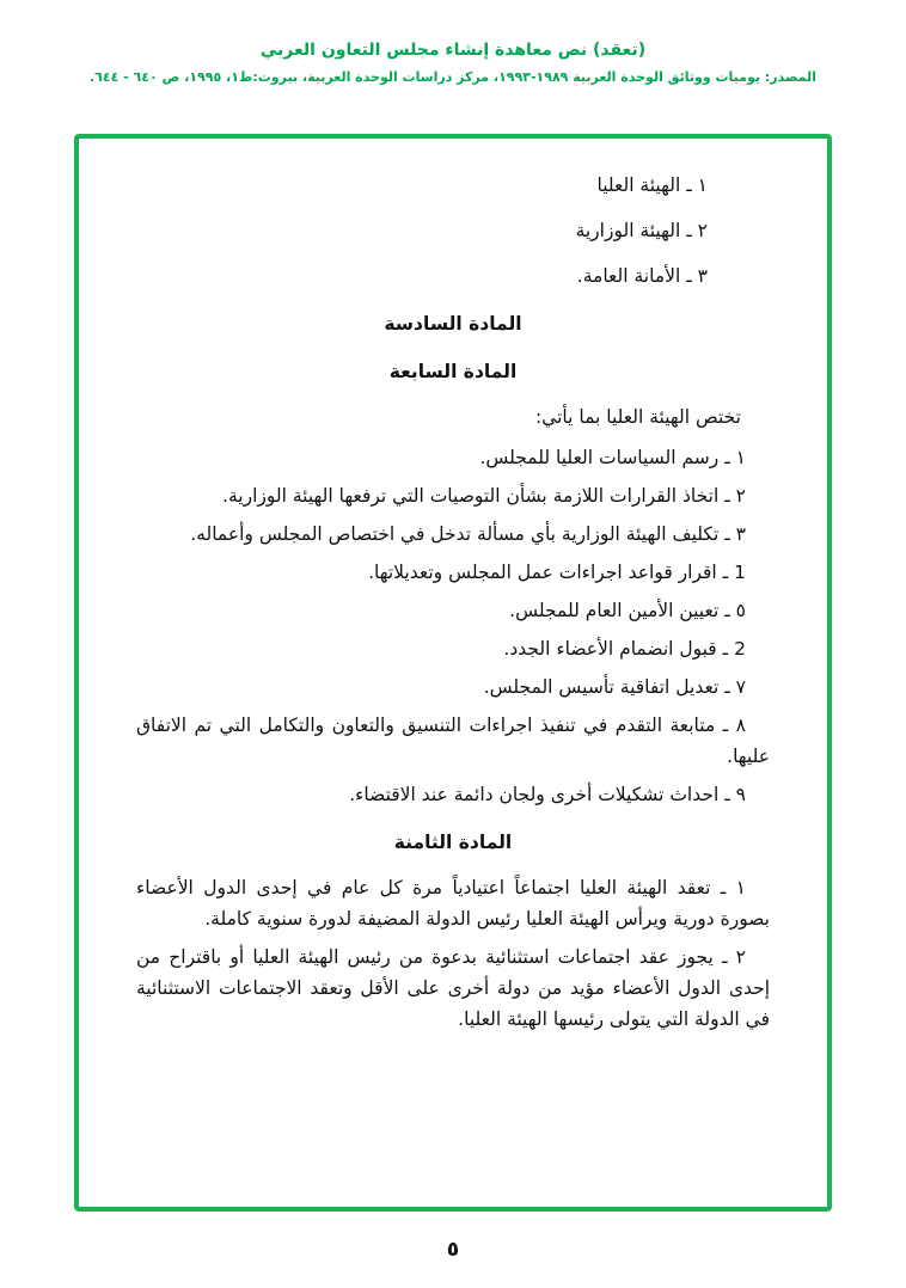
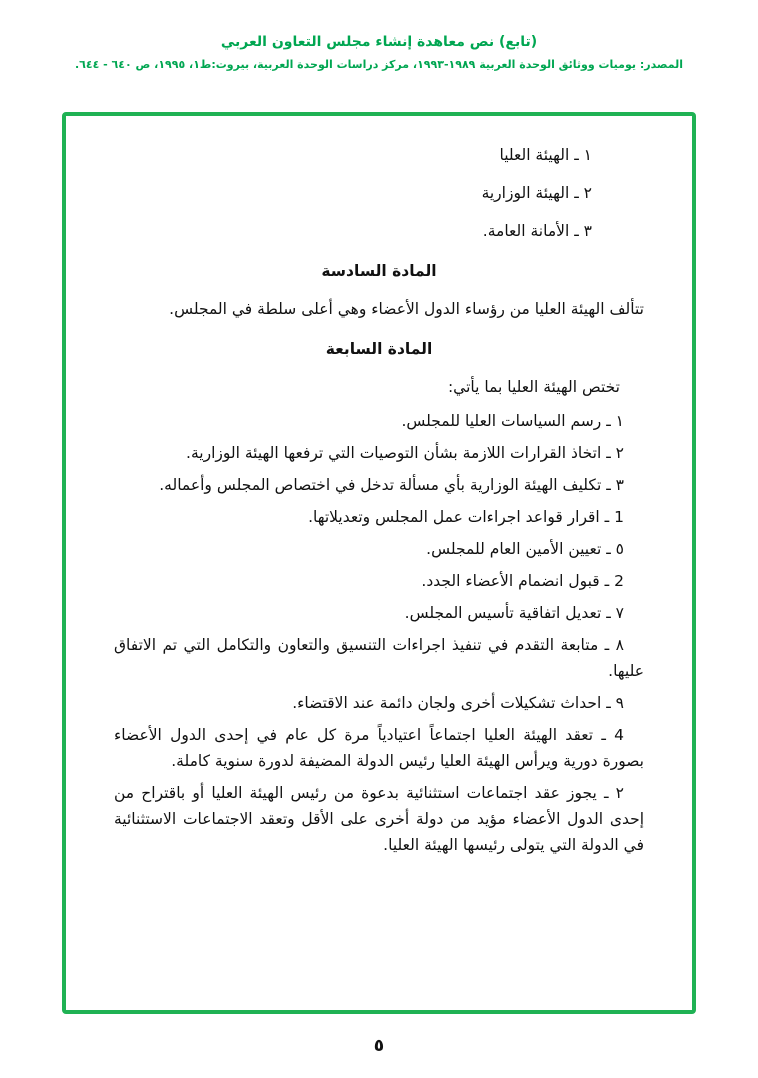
- (تعقد) نص معاهدة إنشاء مجلس التعاون العربي
+ (تابع) نص معاهدة إنشاء مجلس التعاون العربي
  المصدر: يوميات ووثائق الوحدة العربية ١٩٨٩-١٩٩٣، مركز دراسات الوحدة العربية، بيروت:ط١، ١٩٩٥، ص ٦٤٠ - ٦٤٤.
  ١ ـ الهيئة العليا
  ٢ ـ الهيئة الوزارية
  ٣ ـ الأمانة العامة.
  المادة السادسة
+ تتألف الهيئة العليا من رؤساء الدول الأعضاء وهي أعلى سلطة في المجلس.
  المادة السابعة
  تختص الهيئة العليا بما يأتي:
  ١ ـ رسم السياسات العليا للمجلس.
  ٢ ـ اتخاذ القرارات اللازمة بشأن التوصيات التي ترفعها الهيئة الوزارية.
  ٣ ـ تكليف الهيئة الوزارية بأي مسألة تدخل في اختصاص المجلس وأعماله.
  1 ـ اقرار قواعد اجراءات عمل المجلس وتعديلاتها.
  ٥ ـ تعيين الأمين العام للمجلس.
  2 ـ قبول انضمام الأعضاء الجدد.
  ٧ ـ تعديل اتفاقية تأسيس المجلس.
  ٨ ـ متابعة التقدم في تنفيذ اجراءات التنسيق والتعاون والتكامل التي تم الاتفاق عليها.
  ٩ ـ احداث تشكيلات أخرى ولجان دائمة عند الاقتضاء.
- المادة الثامنة
- ١ ـ تعقد الهيئة العليا اجتماعاً اعتيادياً مرة كل عام في إحدى الدول الأعضاء بصورة دورية ويرأس الهيئة العليا رئيس الدولة المضيفة لدورة سنوية كاملة.
+ 4 ـ تعقد الهيئة العليا اجتماعاً اعتيادياً مرة كل عام في إحدى الدول الأعضاء بصورة دورية ويرأس الهيئة العليا رئيس الدولة المضيفة لدورة سنوية كاملة.
  ٢ ـ يجوز عقد اجتماعات استثنائية بدعوة من رئيس الهيئة العليا أو باقتراح من إحدى الدول الأعضاء مؤيد من دولة أخرى على الأقل وتعقد الاجتماعات الاستثنائية في الدولة التي يتولى رئيسها الهيئة العليا.
  ٥
